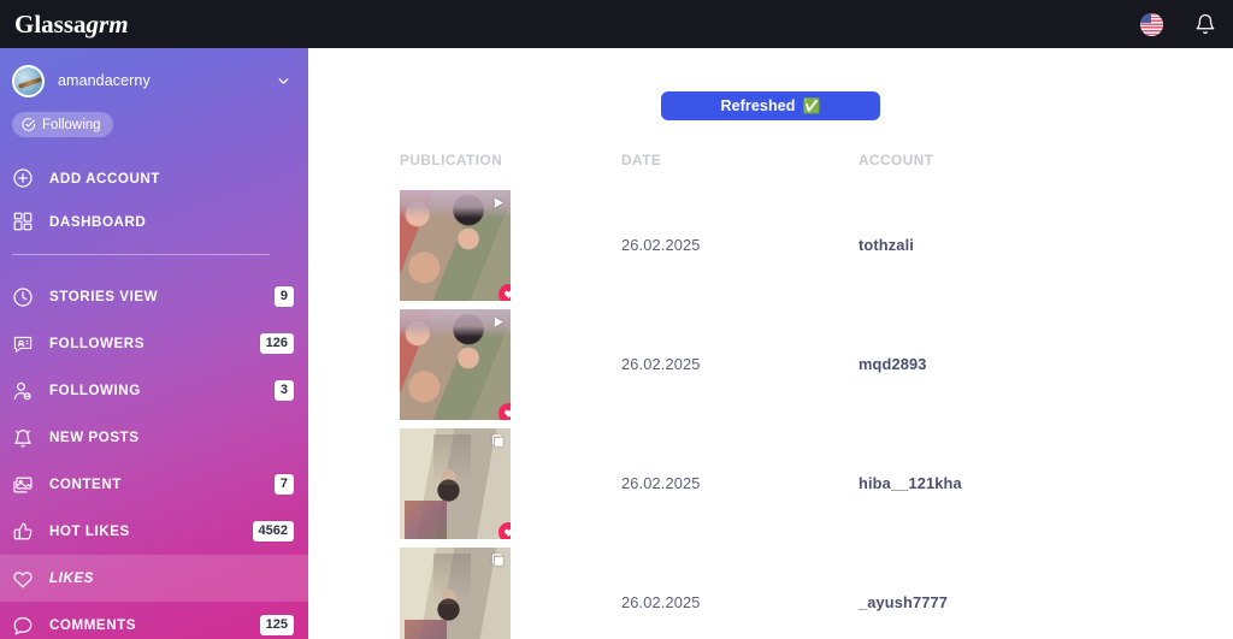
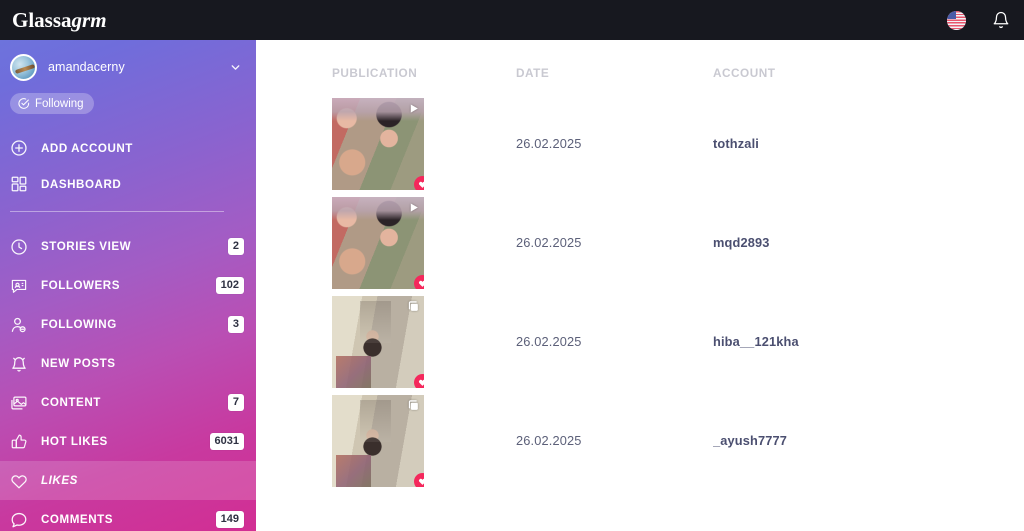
  Glassagrm
  amandacerny
  Following
  ADD ACCOUNT
  DASHBOARD
  STORIES VIEW
- 9
+ 2
  FOLLOWERS
- 126
+ 102
  FOLLOWING
  3
  NEW POSTS
  CONTENT
  7
  HOT LIKES
- 4562
+ 6031
  LIKES
  COMMENTS
- 125
+ 149
- Refreshed
- ✅
  PUBLICATION
  DATE
  ACCOUNT
  26.02.2025
  tothzali
  26.02.2025
  mqd2893
  26.02.2025
  hiba__121kha
  26.02.2025
  _ayush7777
